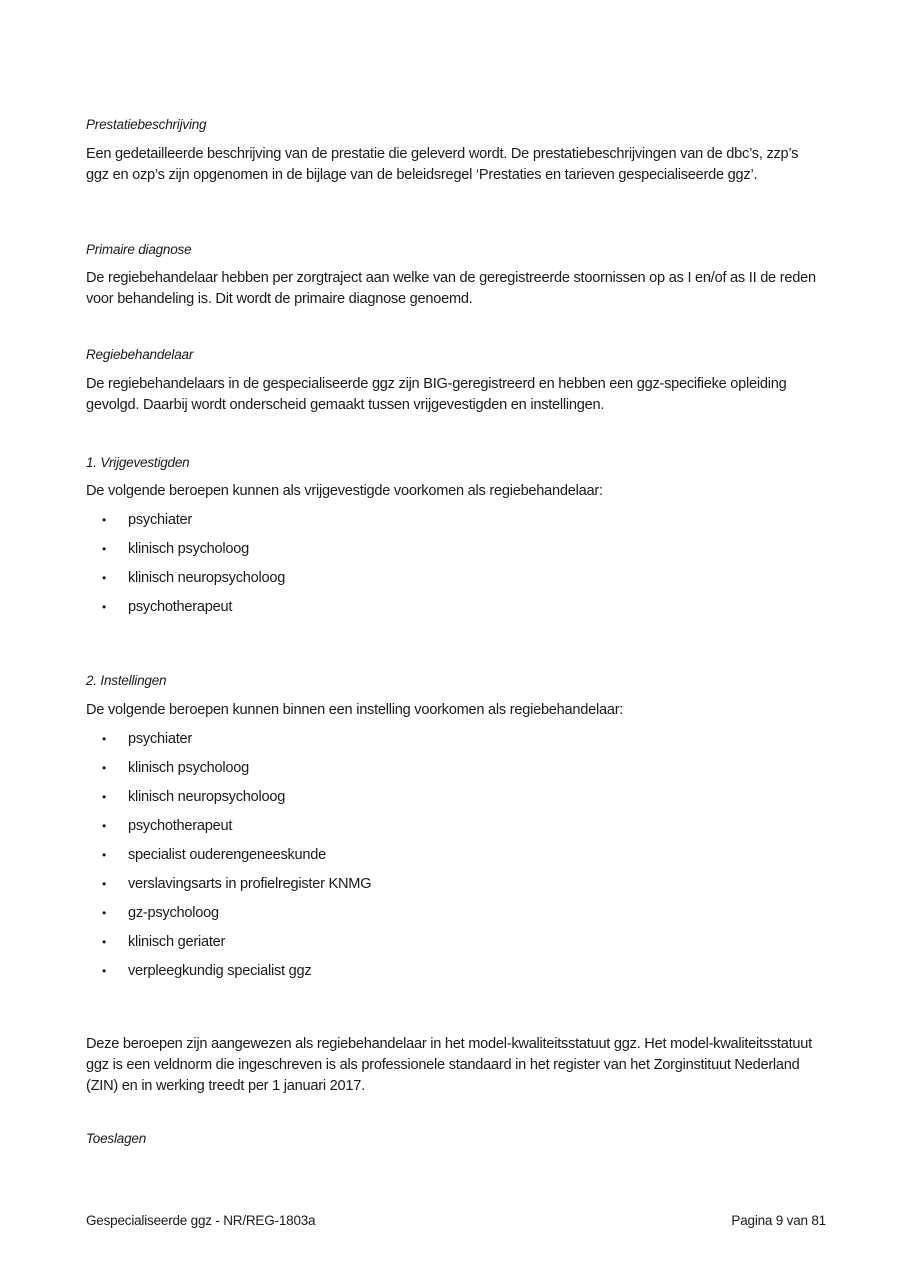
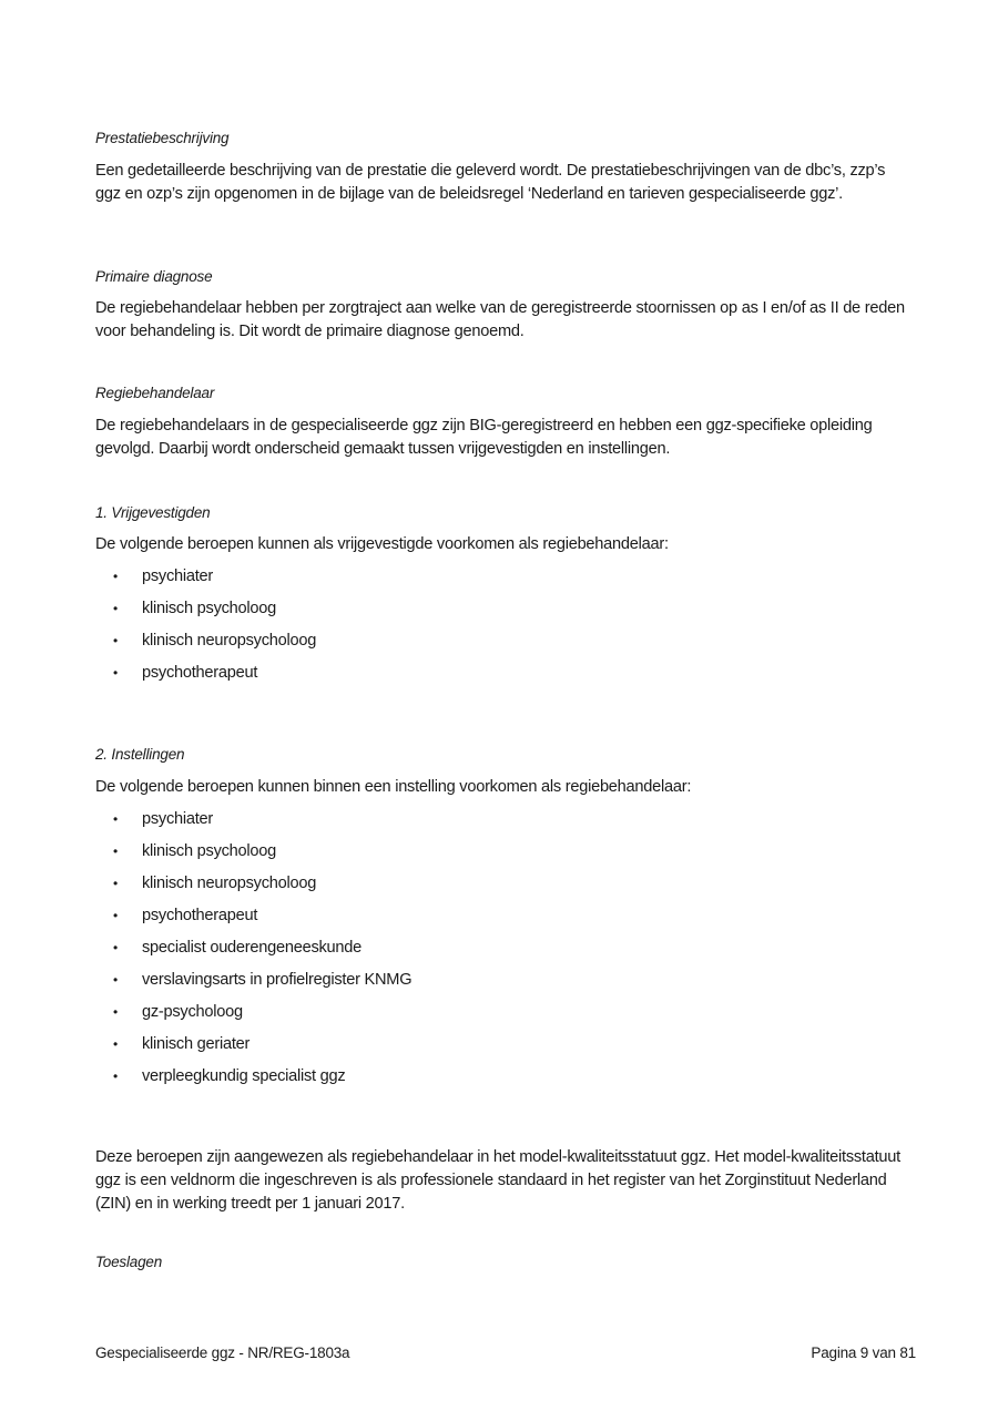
  Prestatiebeschrijving
- Een gedetailleerde beschrijving van de prestatie die geleverd wordt. De prestatiebeschrijvingen van de dbc’s, zzp’s ggz en ozp’s zijn opgenomen in de bijlage van de beleidsregel ‘Prestaties en tarieven gespecialiseerde ggz’.
+ Een gedetailleerde beschrijving van de prestatie die geleverd wordt. De prestatiebeschrijvingen van de dbc’s, zzp’s ggz en ozp’s zijn opgenomen in de bijlage van de beleidsregel ‘Nederland en tarieven gespecialiseerde ggz’.
  Primaire diagnose
  De regiebehandelaar hebben per zorgtraject aan welke van de geregistreerde stoornissen op as I en/of as II de reden voor behandeling is. Dit wordt de primaire diagnose genoemd.
  Regiebehandelaar
  De regiebehandelaars in de gespecialiseerde ggz zijn BIG-geregistreerd en hebben een ggz-specifieke opleiding gevolgd. Daarbij wordt onderscheid gemaakt tussen vrijgevestigden en instellingen.
  1. Vrijgevestigden
  De volgende beroepen kunnen als vrijgevestigde voorkomen als regiebehandelaar:
  •
  psychiater
  •
  klinisch psycholoog
  •
  klinisch neuropsycholoog
  •
  psychotherapeut
  2. Instellingen
  De volgende beroepen kunnen binnen een instelling voorkomen als regiebehandelaar:
  •
  psychiater
  •
  klinisch psycholoog
  •
  klinisch neuropsycholoog
  •
  psychotherapeut
  •
  specialist ouderengeneeskunde
  •
  verslavingsarts in profielregister KNMG
  •
  gz-psycholoog
  •
  klinisch geriater
  •
  verpleegkundig specialist ggz
  Deze beroepen zijn aangewezen als regiebehandelaar in het model-kwaliteitsstatuut ggz. Het model-kwaliteitsstatuut ggz is een veldnorm die ingeschreven is als professionele standaard in het register van het Zorginstituut Nederland (ZIN) en in werking treedt per 1 januari 2017.
  Toeslagen
  Gespecialiseerde ggz - NR/REG-1803a
  Pagina 9 van 81
